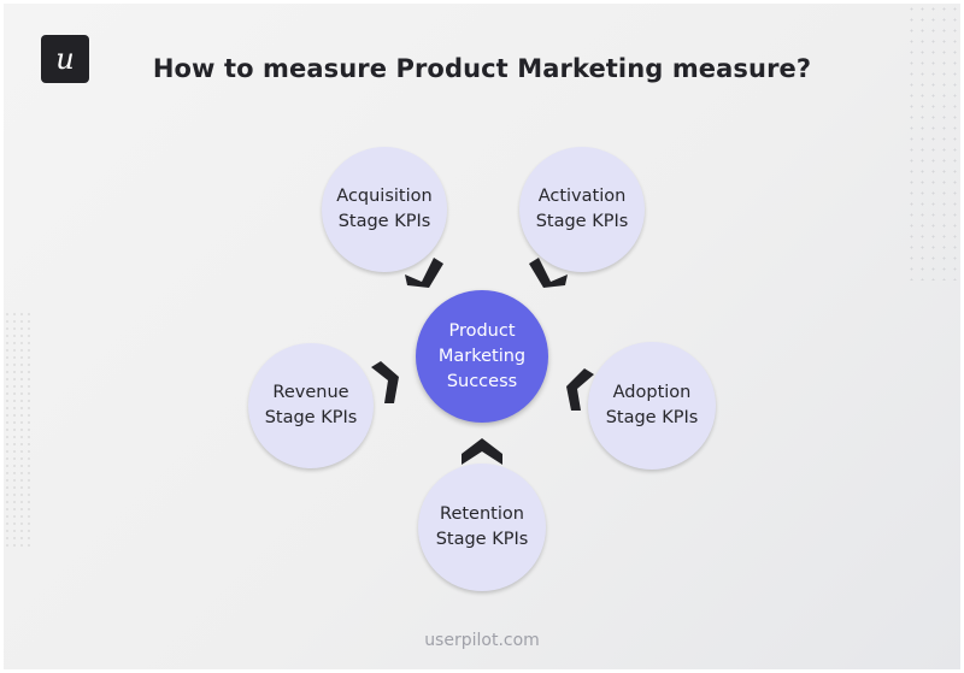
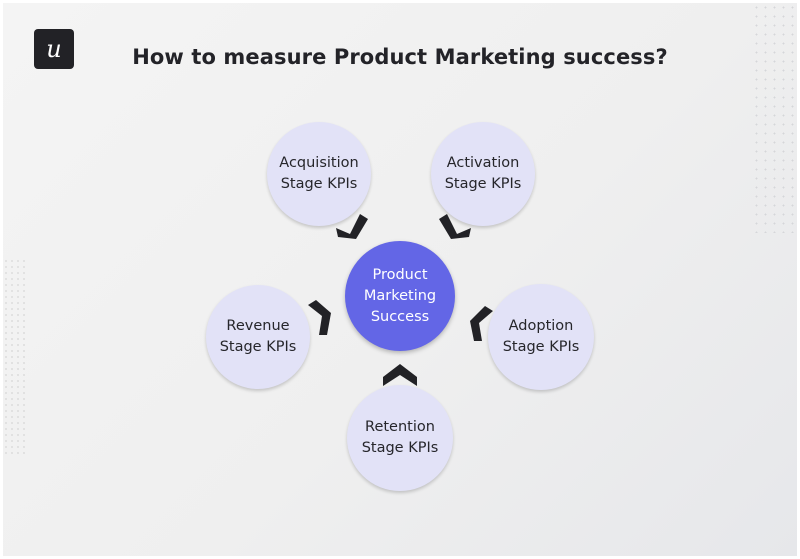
  u
- How to measure Product Marketing measure?
+ How to measure Product Marketing success?
  Acquisition
  Stage KPIs
  Activation
  Stage KPIs
  Adoption
  Stage KPIs
  Retention
  Stage KPIs
  Revenue
  Stage KPIs
  Product
  Marketing
  Success
- userpilot.com
